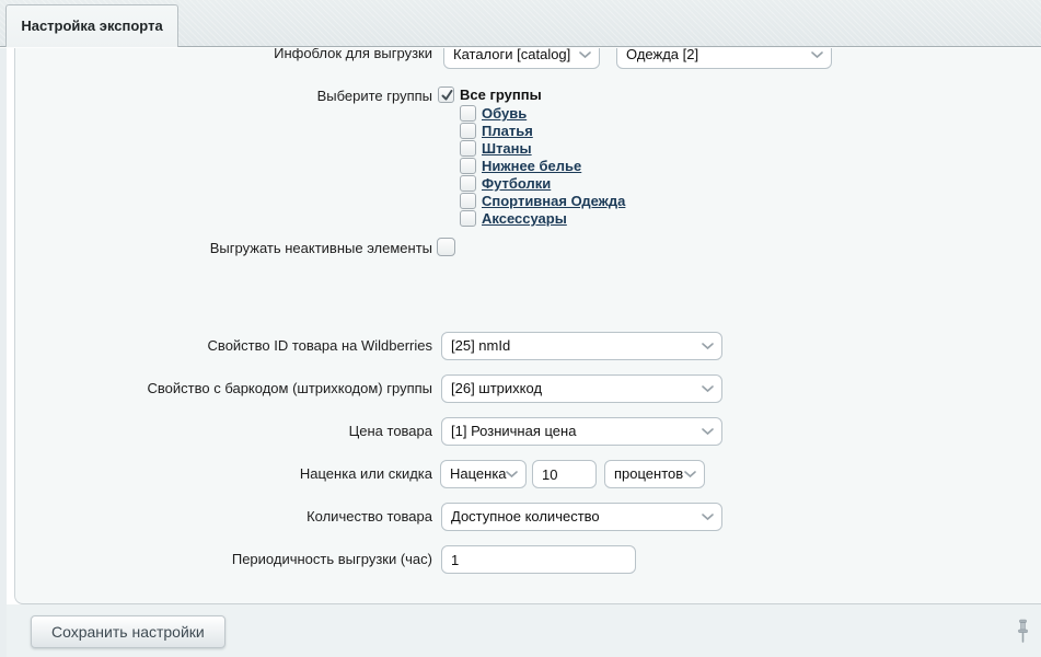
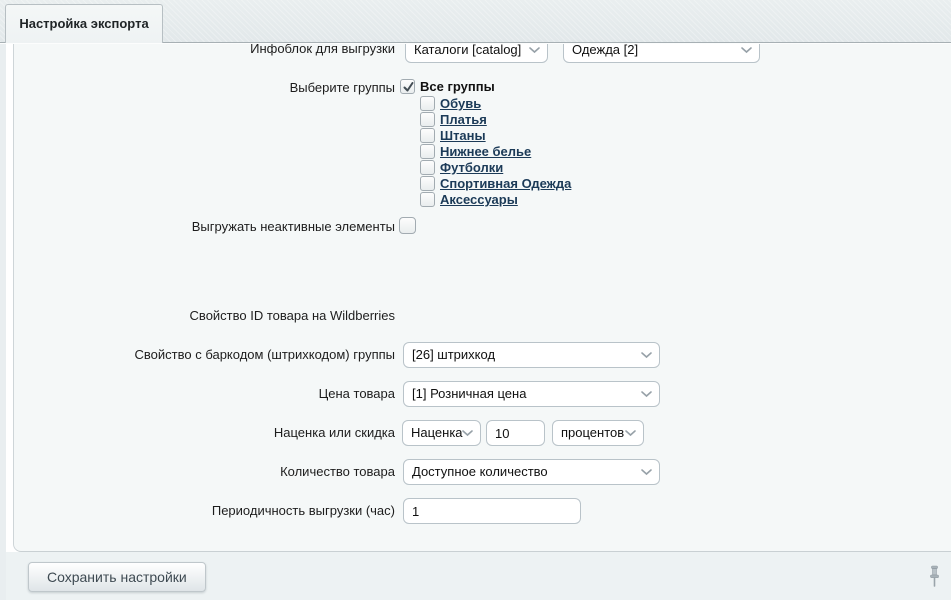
  Настройка экспорта
  Инфоблок для выгрузки
  Каталоги [catalog]
  Одежда [2]
  Выберите группы
  Все группы
  Обувь
  Платья
  Штаны
  Нижнее белье
  Футболки
  Спортивная Одежда
  Аксессуары
  Выгружать неактивные элементы
  Свойство ID товара на Wildberries
- [25] nmId
  Свойство с баркодом (штрихкодом) группы
  [26] штрихкод
  Цена товара
  [1] Розничная цена
  Наценка или скидка
  Наценка
  10
  процентов
  Количество товара
  Доступное количество
  Периодичность выгрузки (час)
  1
  Сохранить настройки
